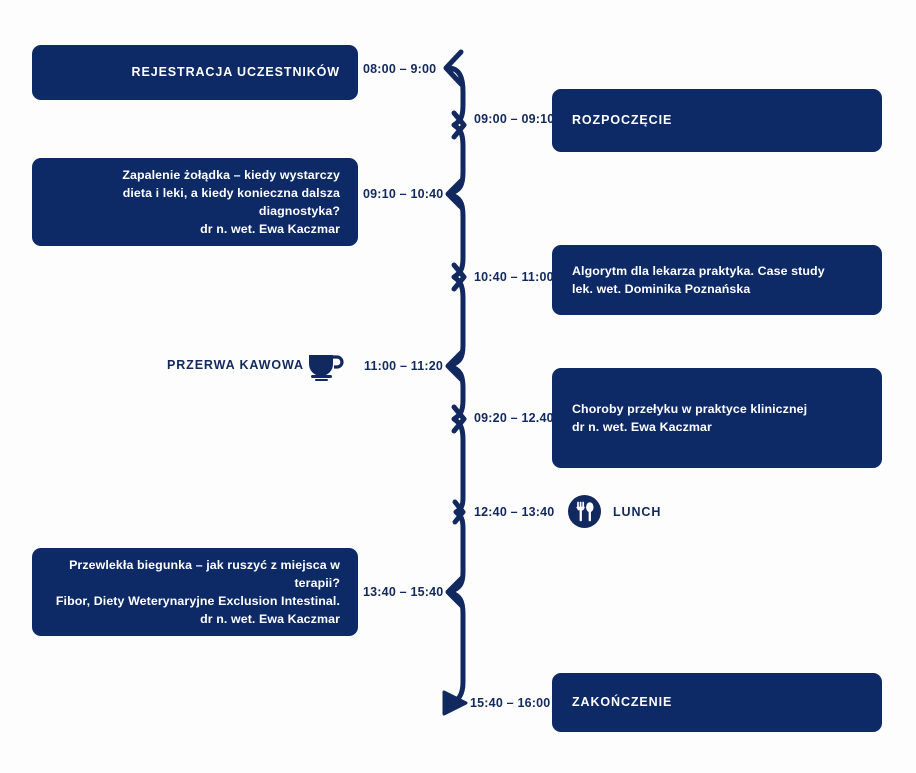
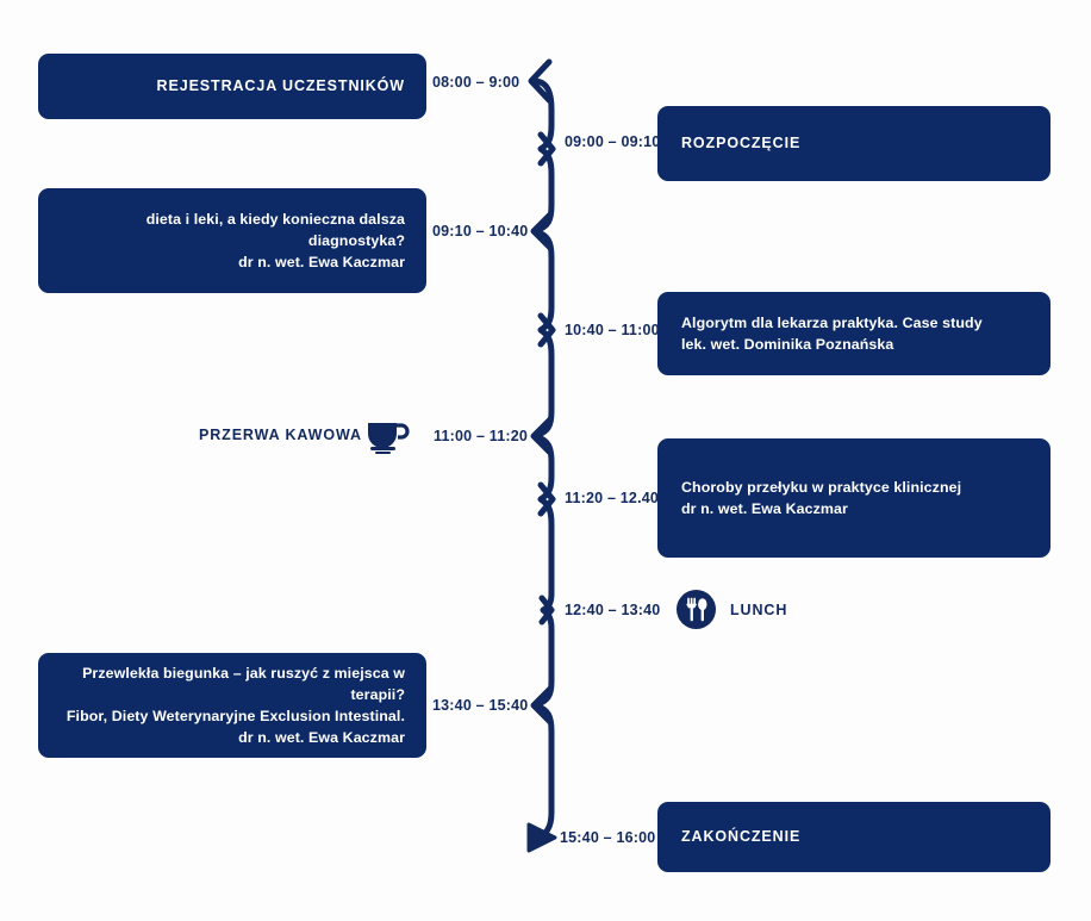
  REJESTRACJA UCZESTNIKÓW
  08:00 – 9:00
  09:00 – 09:10
  ROZPOCZĘCIE
- Zapalenie żołądka – kiedy wystarczy
  dieta i leki, a kiedy konieczna dalsza diagnostyka?
  dr n. wet. Ewa Kaczmar
  09:10 – 10:40
  10:40 – 11:00
  Algorytm dla lekarza praktyka. Case study
  lek. wet. Dominika Poznańska
  PRZERWA KAWOWA
  11:00 – 11:20
- 09:20 – 12.40
+ 11:20 – 12.40
  Choroby przełyku w praktyce klinicznej
  dr n. wet. Ewa Kaczmar
  12:40 – 13:40
  LUNCH
  Przewlekła biegunka – jak ruszyć z miejsca w terapii?
  Fibor, Diety Weterynaryjne Exclusion Intestinal.
  dr n. wet. Ewa Kaczmar
  13:40 – 15:40
  15:40 – 16:00
  ZAKOŃCZENIE
